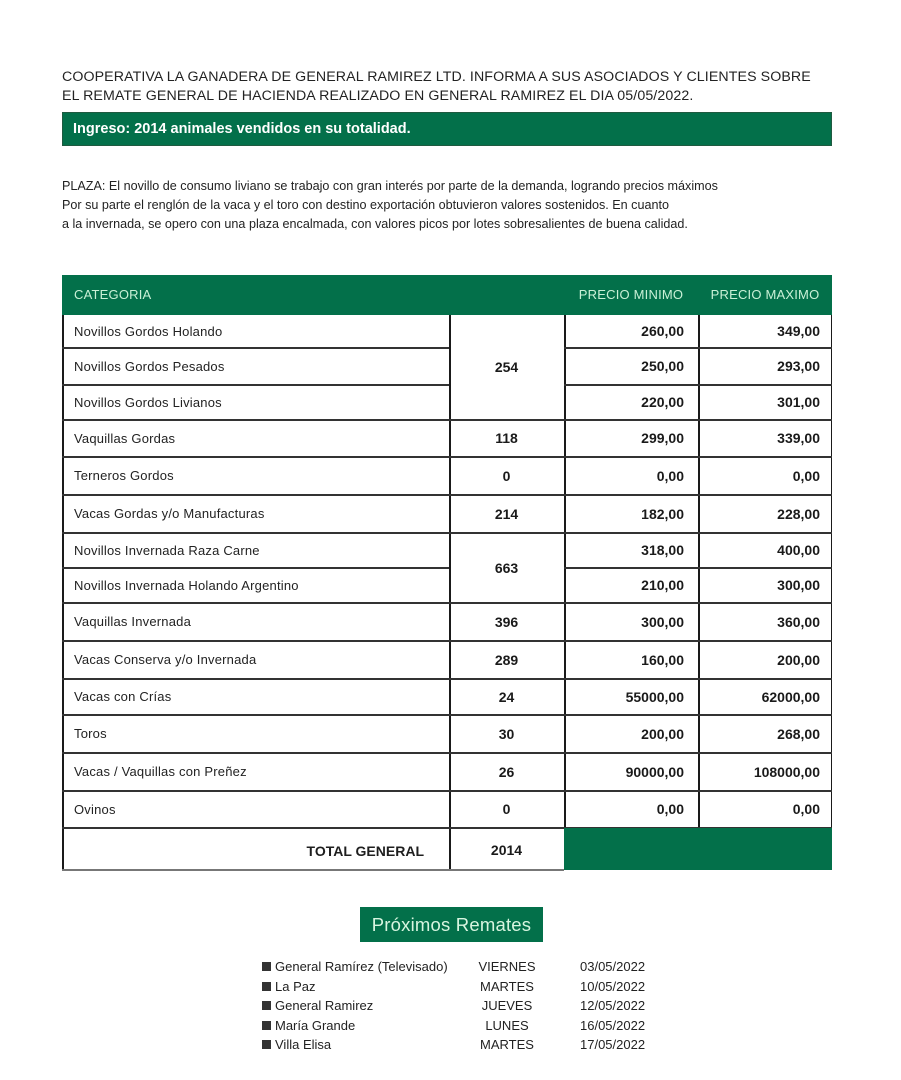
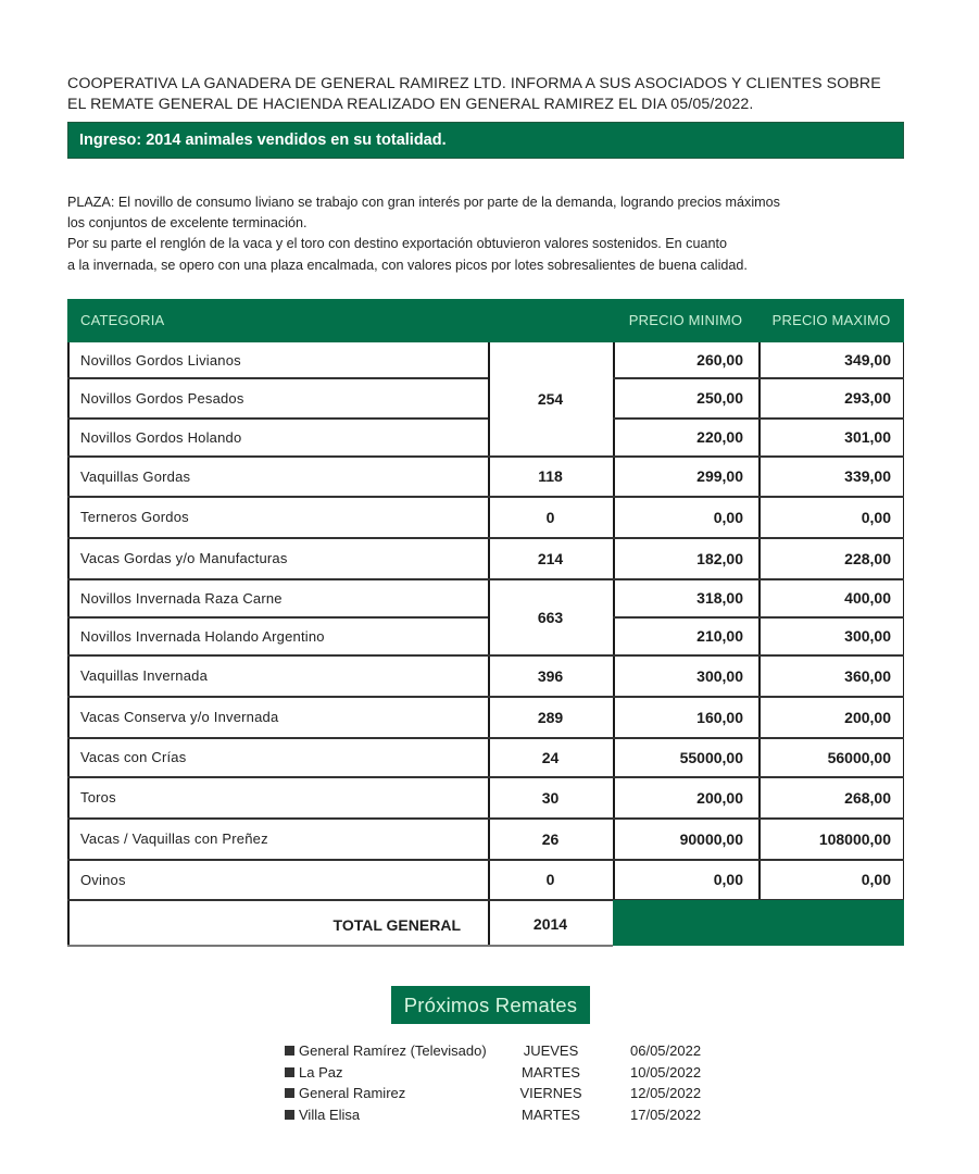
  COOPERATIVA LA GANADERA DE GENERAL RAMIREZ LTD. INFORMA A SUS ASOCIADOS Y CLIENTES SOBRE
  EL REMATE GENERAL DE HACIENDA REALIZADO EN GENERAL RAMIREZ EL DIA 05/05/2022.
  Ingreso: 2014 animales vendidos en su totalidad.
  PLAZA: El novillo de consumo liviano se trabajo con gran interés por parte de la demanda, logrando precios máximos
+ los conjuntos de excelente terminación.
  Por su parte el renglón de la vaca y el toro con destino exportación obtuvieron valores sostenidos. En cuanto
  a la invernada, se opero con una plaza encalmada, con valores picos por lotes sobresalientes de buena calidad.
  CATEGORIA
  PRECIO MINIMO
  PRECIO MAXIMO
- Novillos Gordos Holando
+ Novillos Gordos Livianos
  260,00
  349,00
  Novillos Gordos Pesados
  250,00
  293,00
- Novillos Gordos Livianos
+ Novillos Gordos Holando
  220,00
  301,00
  Vaquillas Gordas
  299,00
  339,00
  Terneros Gordos
  0,00
  0,00
  Vacas Gordas y/o Manufacturas
  182,00
  228,00
  Novillos Invernada Raza Carne
  318,00
  400,00
  Novillos Invernada Holando Argentino
  210,00
  300,00
  Vaquillas Invernada
  300,00
  360,00
  Vacas Conserva y/o Invernada
  160,00
  200,00
  Vacas con Crías
  55000,00
- 62000,00
+ 56000,00
  Toros
  200,00
  268,00
  Vacas / Vaquillas con Preñez
  90000,00
  108000,00
  Ovinos
  0,00
  0,00
  254
  118
  0
  214
  663
  396
  289
  24
  30
  26
  0
  TOTAL GENERAL
  2014
  Próximos Remates
  General Ramírez (Televisado)
- VIERNES
+ JUEVES
- 03/05/2022
+ 06/05/2022
  La Paz
  MARTES
  10/05/2022
  General Ramirez
- JUEVES
+ VIERNES
  12/05/2022
- María Grande
- LUNES
- 16/05/2022
  Villa Elisa
  MARTES
  17/05/2022
